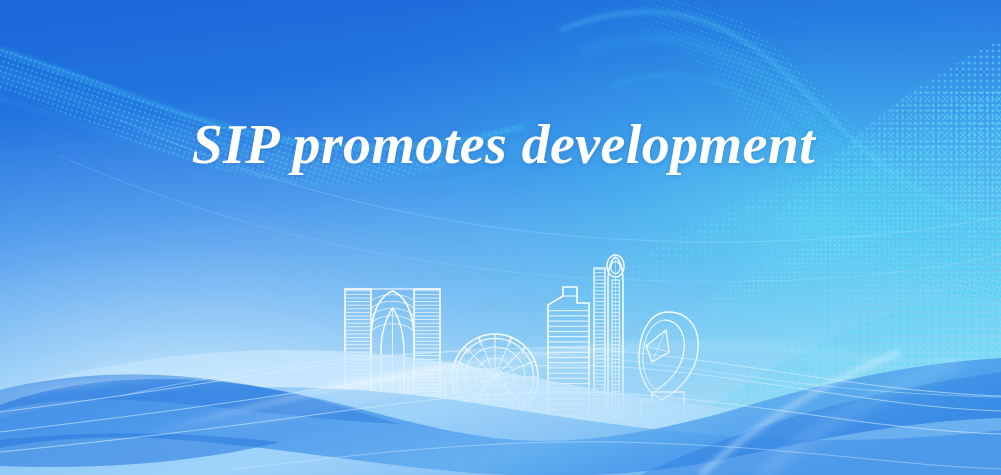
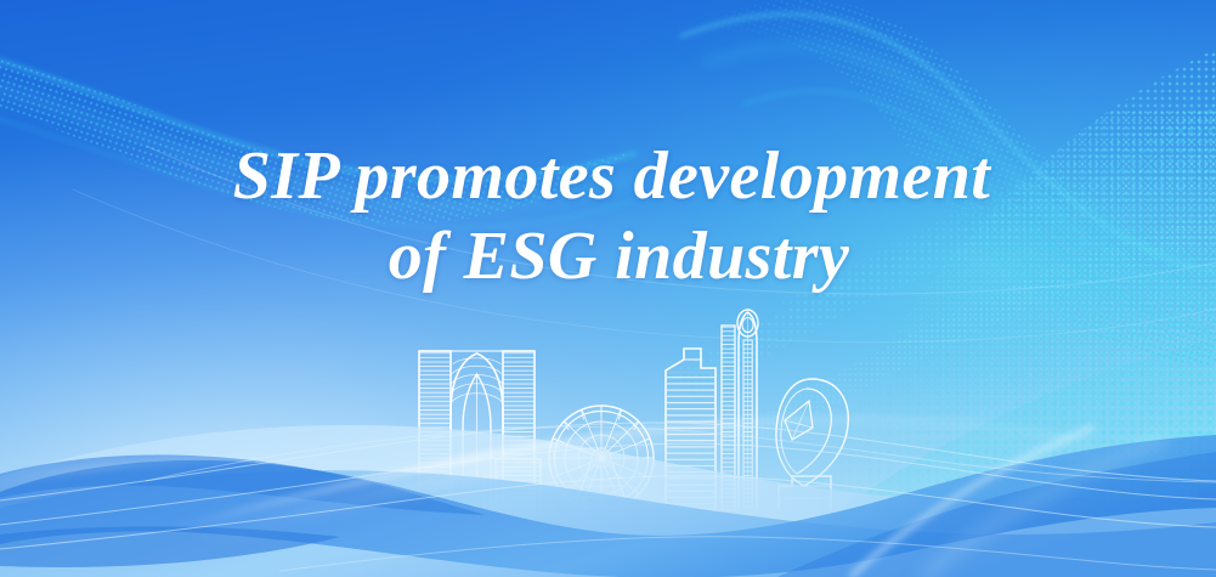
  SIP promotes development
+ of ESG industry
